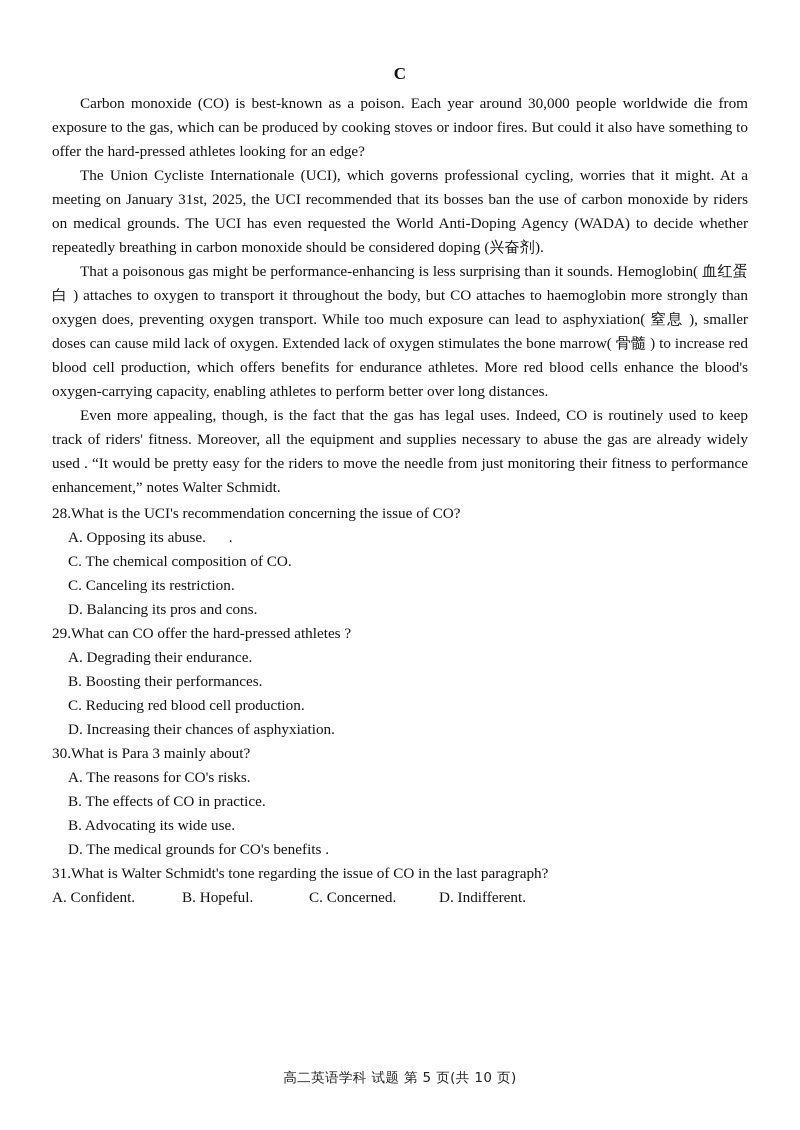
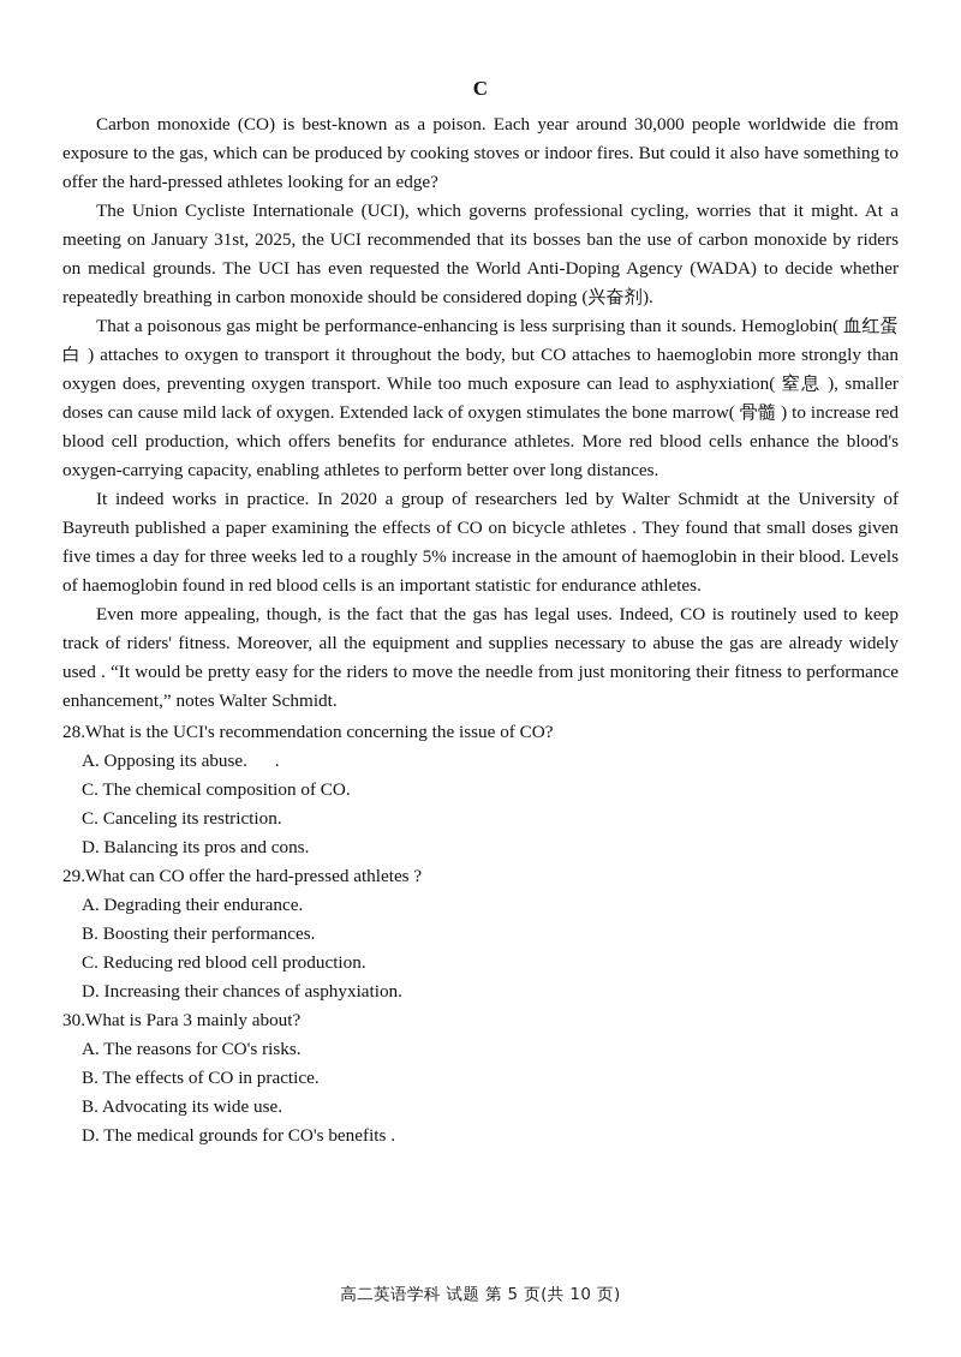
  C
  Carbon monoxide (CO) is best-known as a poison. Each year around 30,000 people worldwide die from exposure to the gas, which can be produced by cooking stoves or indoor fires. But could it also have something to offer the hard-pressed athletes looking for an edge?
  The Union Cycliste Internationale (UCI), which governs professional cycling, worries that it might. At a meeting on January 31st, 2025, the UCI recommended that its bosses ban the use of carbon monoxide by riders on medical grounds. The UCI has even requested the World Anti-Doping Agency (WADA) to decide whether repeatedly breathing in carbon monoxide should be considered doping (兴奋剂).
  That a poisonous gas might be performance-enhancing is less surprising than it sounds. Hemoglobin( 血红蛋白 ) attaches to oxygen to transport it throughout the body, but CO attaches to haemoglobin more strongly than oxygen does, preventing oxygen transport. While too much exposure can lead to asphyxiation( 窒息 ), smaller doses can cause mild lack of oxygen. Extended lack of oxygen stimulates the bone marrow( 骨髓 ) to increase red blood cell production, which offers benefits for endurance athletes. More red blood cells enhance the blood's oxygen-carrying capacity, enabling athletes to perform better over long distances.
+ It indeed works in practice. In 2020 a group of researchers led by Walter Schmidt at the University of Bayreuth published a paper examining the effects of CO on bicycle athletes . They found that small doses given five times a day for three weeks led to a roughly 5% increase in the amount of haemoglobin in their blood. Levels of haemoglobin found in red blood cells is an important statistic for endurance athletes.
  Even more appealing, though, is the fact that the gas has legal uses. Indeed, CO is routinely used to keep track of riders' fitness. Moreover, all the equipment and supplies necessary to abuse the gas are already widely used . “It would be pretty easy for the riders to move the needle from just monitoring their fitness to performance enhancement,” notes Walter Schmidt.
  28.What is the UCI's recommendation concerning the issue of CO?
  A. Opposing its abuse. .
  C. The chemical composition of CO.
  C. Canceling its restriction.
  D. Balancing its pros and cons.
  29.What can CO offer the hard-pressed athletes ?
  A. Degrading their endurance.
  B. Boosting their performances.
  C. Reducing red blood cell production.
  D. Increasing their chances of asphyxiation.
  30.What is Para 3 mainly about?
  A. The reasons for CO's risks.
  B. The effects of CO in practice.
  B. Advocating its wide use.
  D. The medical grounds for CO's benefits .
- 31.What is Walter Schmidt's tone regarding the issue of CO in the last paragraph?
- A. Confident.
- B. Hopeful.
- C. Concerned.
- D. Indifferent.
  高二英语学科 试题 第 5 页(共 10 页)
